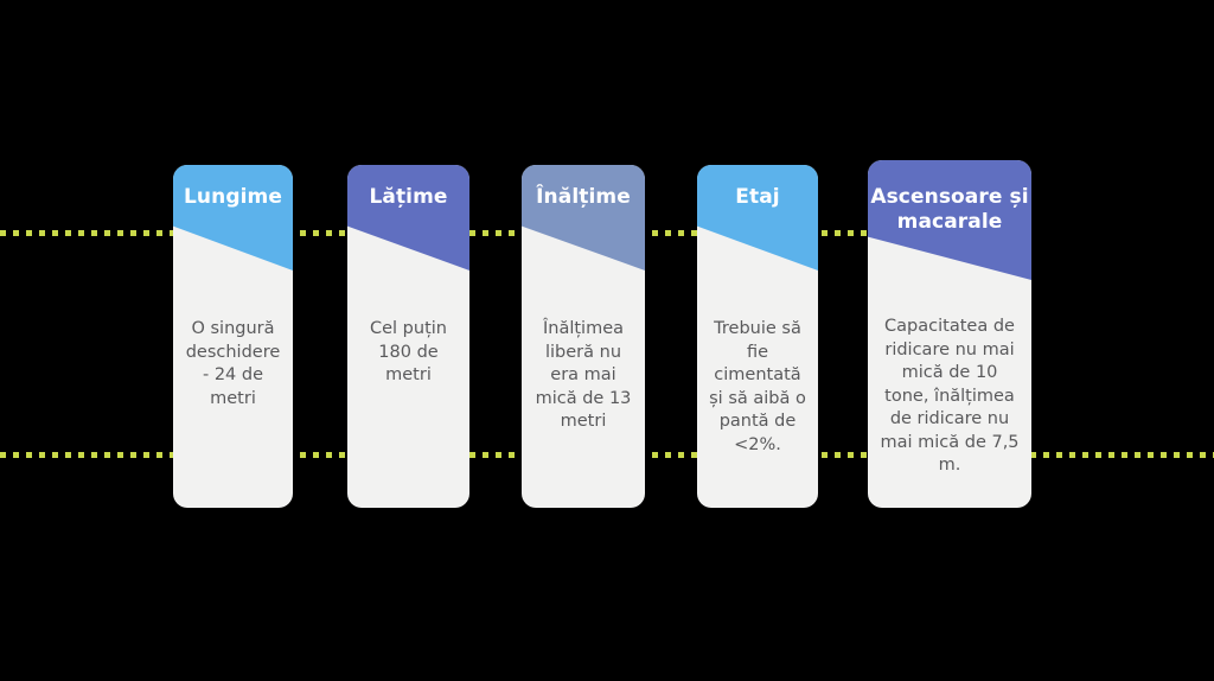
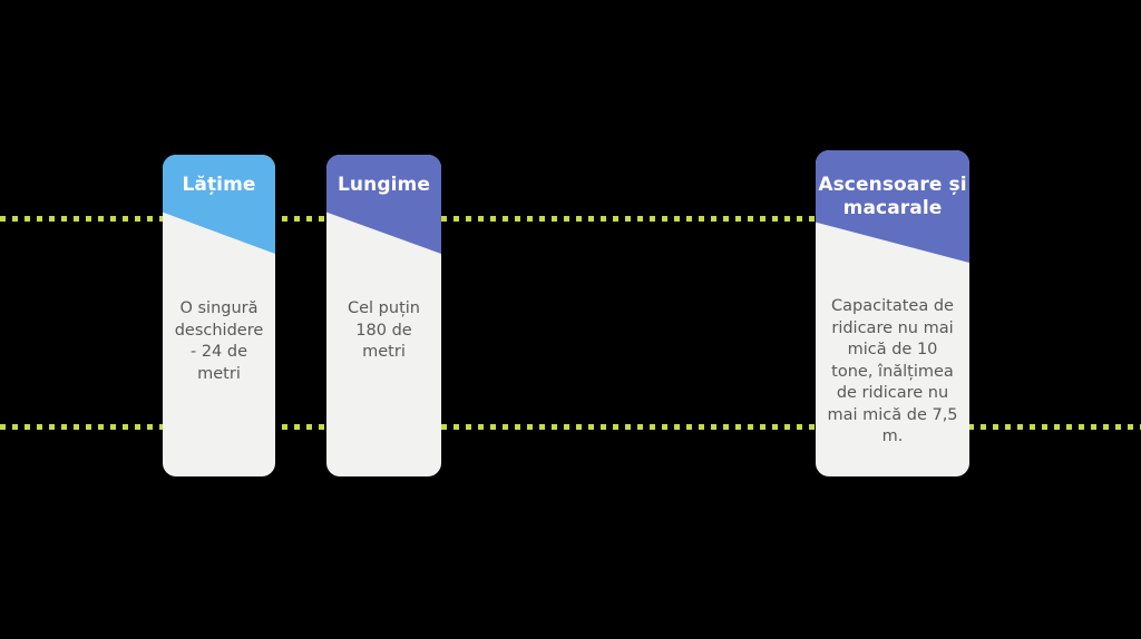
- Lungime
+ Lățime
  O singură deschidere - 24 de metri
- Lățime
+ Lungime
  Cel puțin 180 de metri
- Înălțime
- Înălțimea liberă nu era mai mică de 13 metri
- Etaj
- Trebuie să fie cimentată și să aibă o pantă de <2%.
  Ascensoare și macarale
  Capacitatea de ridicare nu mai mică de 10 tone, înălțimea de ridicare nu mai mică de 7,5 m.
